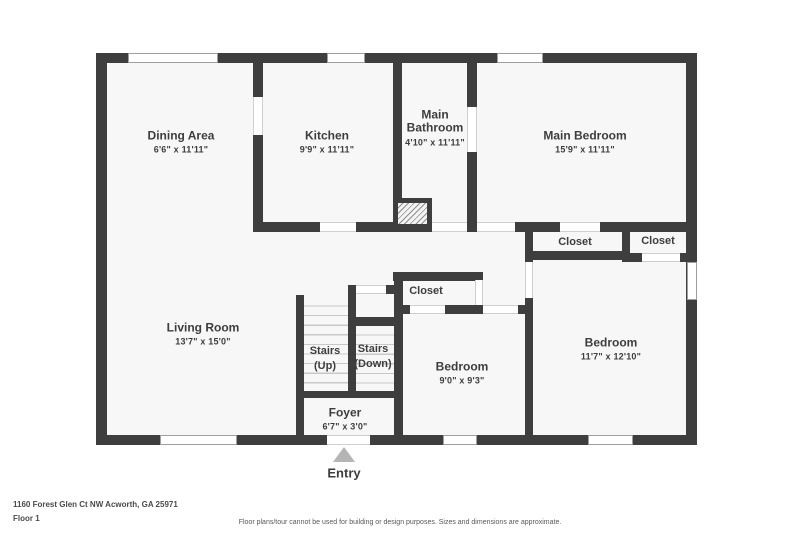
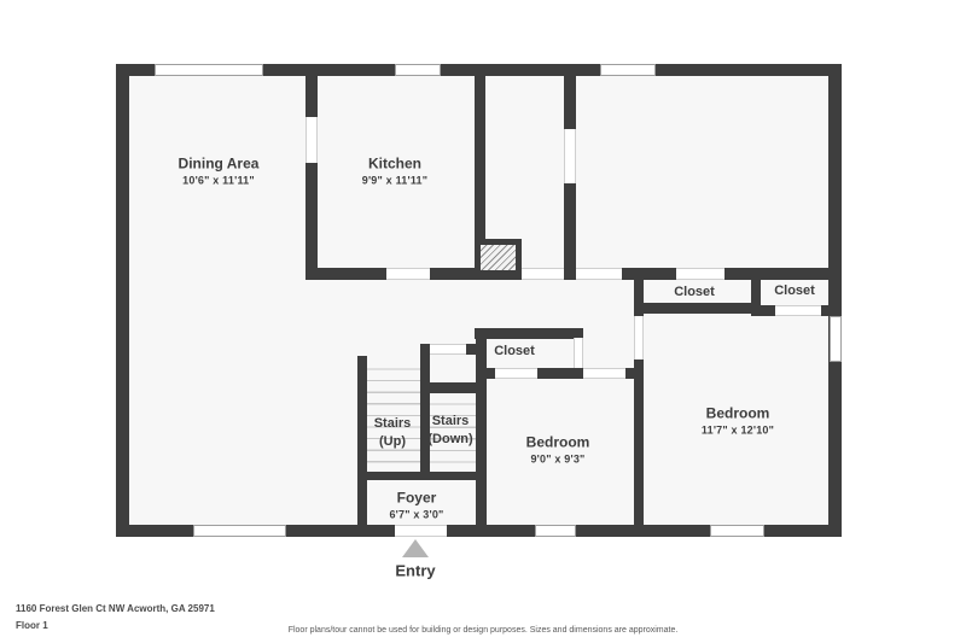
  Dining Area
- 6'6" x 11'11"
+ 10'6" x 11'11"
  Kitchen
  9'9" x 11'11"
- Main Bathroom
- 4'10" x 11'11"
- Main Bedroom
- 15'9" x 11'11"
- Living Room
- 13'7" x 15'0"
  Bedroom
  9'0" x 9'3"
  Bedroom
  11'7" x 12'10"
  Foyer
  6'7" x 3'0"
  Closet
  Closet
  Closet
  Stairs
  (Up)
  Stairs
  (Down)
  Entry
  1160 Forest Glen Ct NW Acworth, GA 25971
  Floor 1
